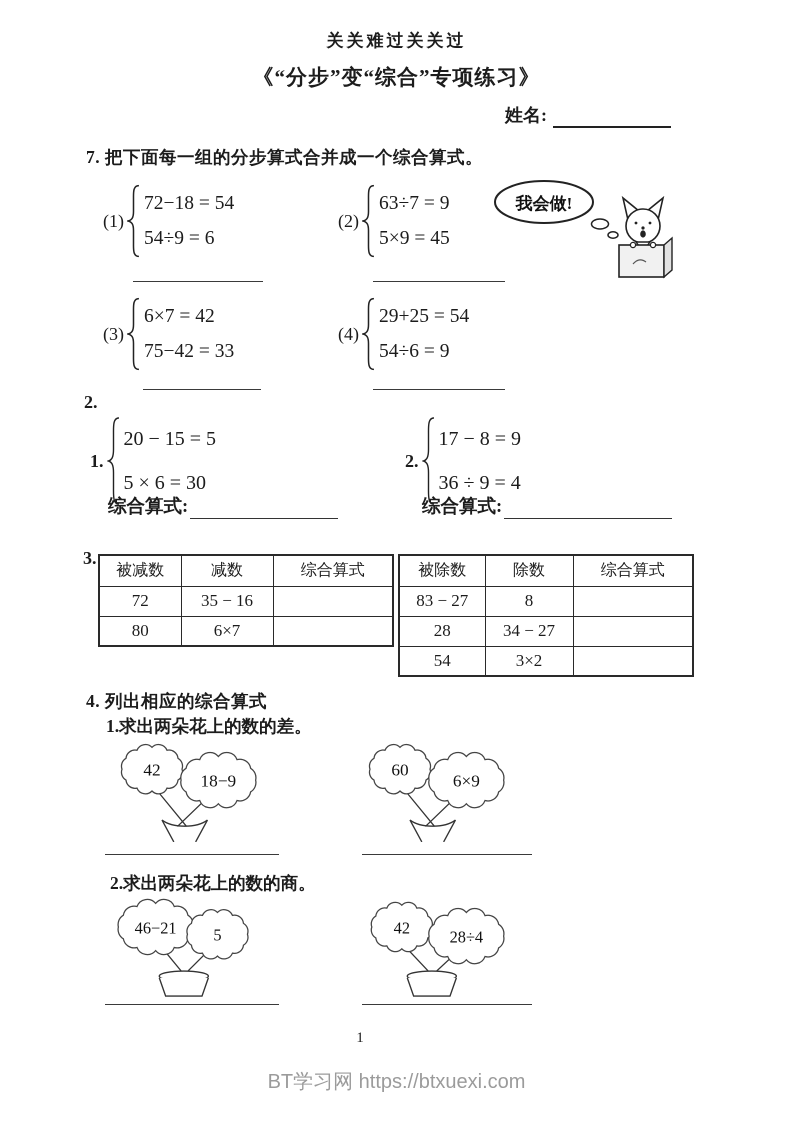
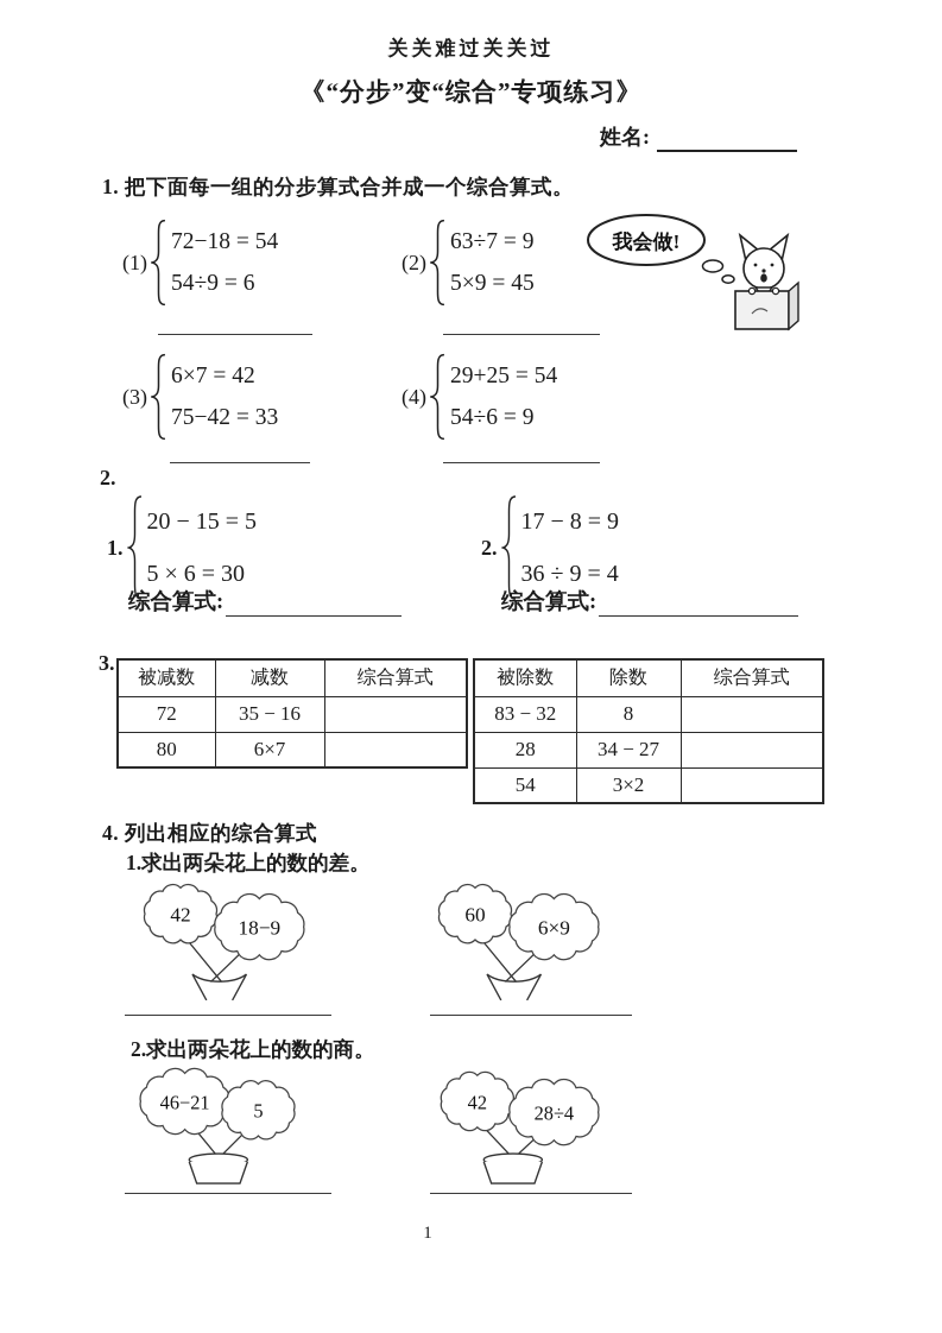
  关关难过关关过
  《“分步”变“综合”专项练习》
  姓名:
- 7. 把下面每一组的分步算式合并成一个综合算式。
+ 1. 把下面每一组的分步算式合并成一个综合算式。
  (1)
  72−18 = 54
  54÷9 = 6
  (2)
  63÷7 = 9
  5×9 = 45
  我会做!
  (3)
  6×7 = 42
  75−42 = 33
  (4)
  29+25 = 54
  54÷6 = 9
  2.
  1.
  20 − 15 = 5
  5 × 6 = 30
  2.
  17 − 8 = 9
  36 ÷ 9 = 4
  综合算式:
  综合算式:
  3.
  被减数	减数	综合算式
  72	35 − 16
  80	6×7
  被除数	除数	综合算式
- 83 − 27	8
+ 83 − 32	8
  28	34 − 27
  54	3×2
  4. 列出相应的综合算式
  1.求出两朵花上的数的差。
  42
  18−9
  60
  6×9
  2.求出两朵花上的数的商。
  46−21
  5
  42
  28÷4
  1
- BT学习网 https://btxuexi.com
